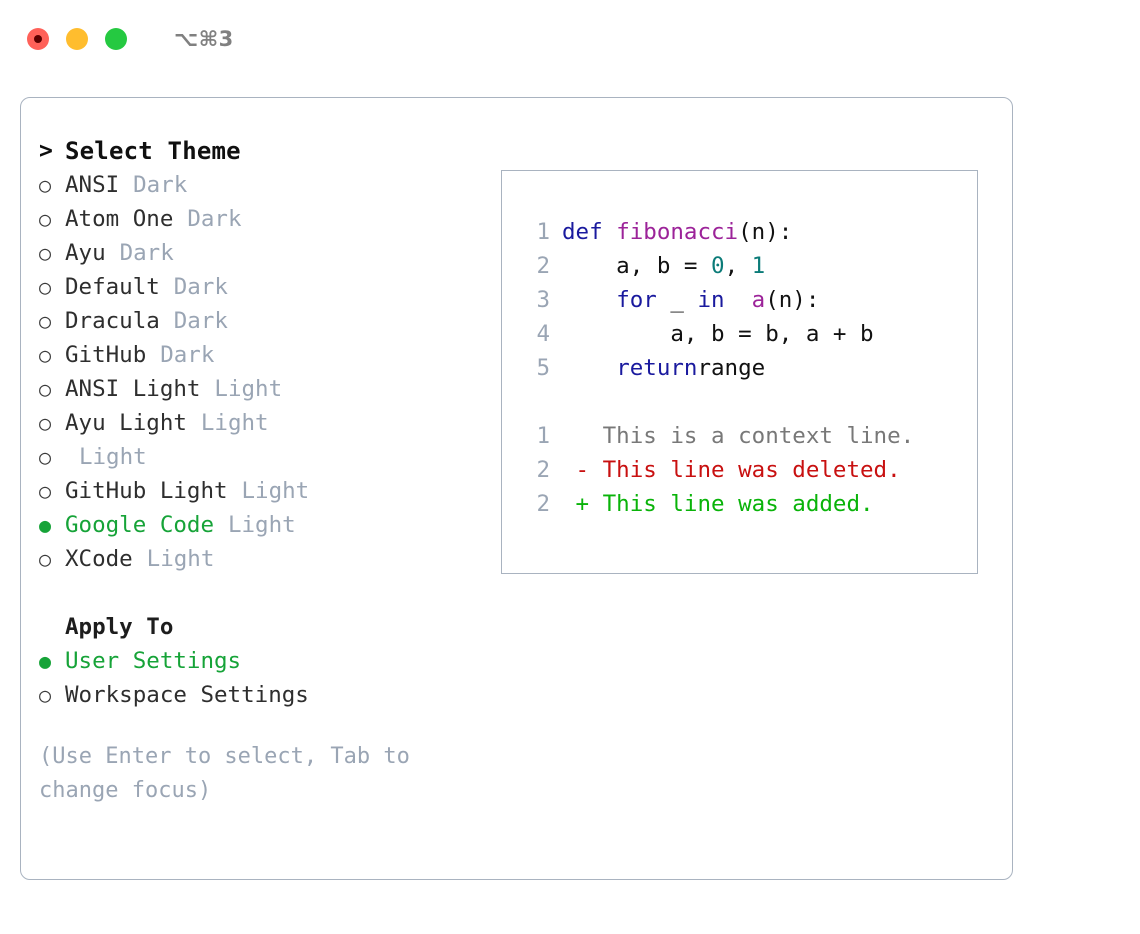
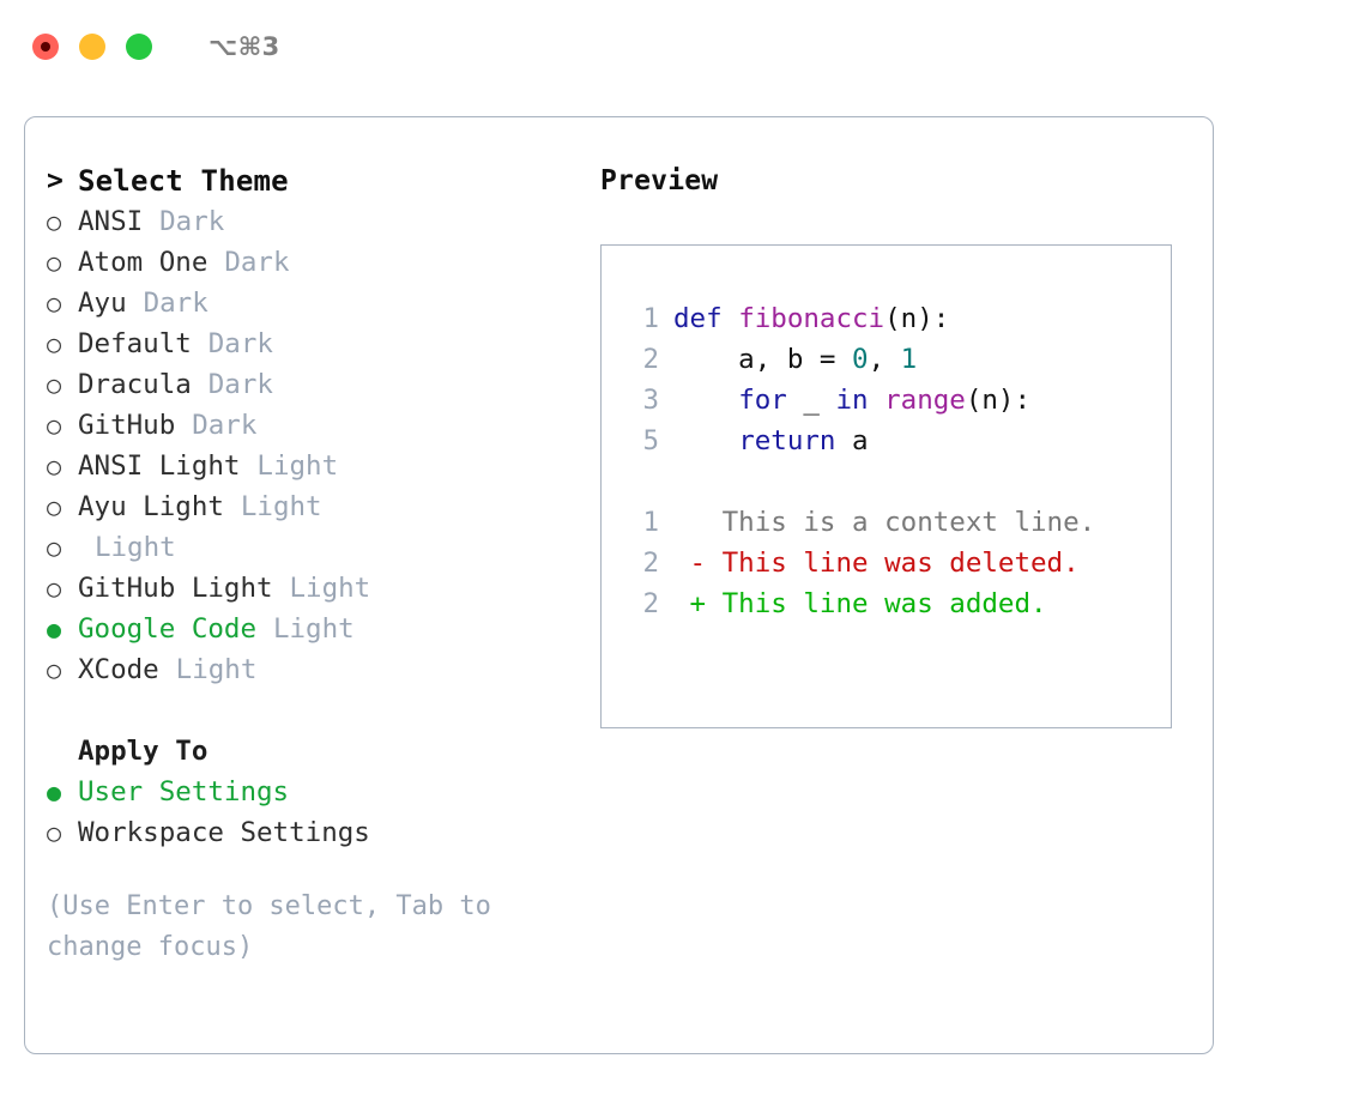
  ⌥⌘3
  >
  Select Theme
  ○
  ANSI
  Dark
  ○
  Atom One
  Dark
  ○
  Ayu
  Dark
  ○
  Default
  Dark
  ○
  Dracula
  Dark
  ○
  GitHub
  Dark
  ○
  ANSI Light
  Light
  ○
  Ayu Light
  Light
  ○
  Light
  ○
  GitHub Light
  Light
  ●
  Google Code
  Light
  ○
  XCode
  Light
  Apply To
  ●
  User Settings
  ○
  Workspace Settings
  (Use Enter to select, Tab to change focus)
+ Preview
  1 def fibonacci(n):
  2 a, b = 0, 1
- 3 for _ in a(n):
+ 3 for _ in range(n):
- 4 a, b = b, a + b
- 5 returnrange
+ 5 return a
  1 This is a context line.
  2 - This line was deleted.
  2 + This line was added.
